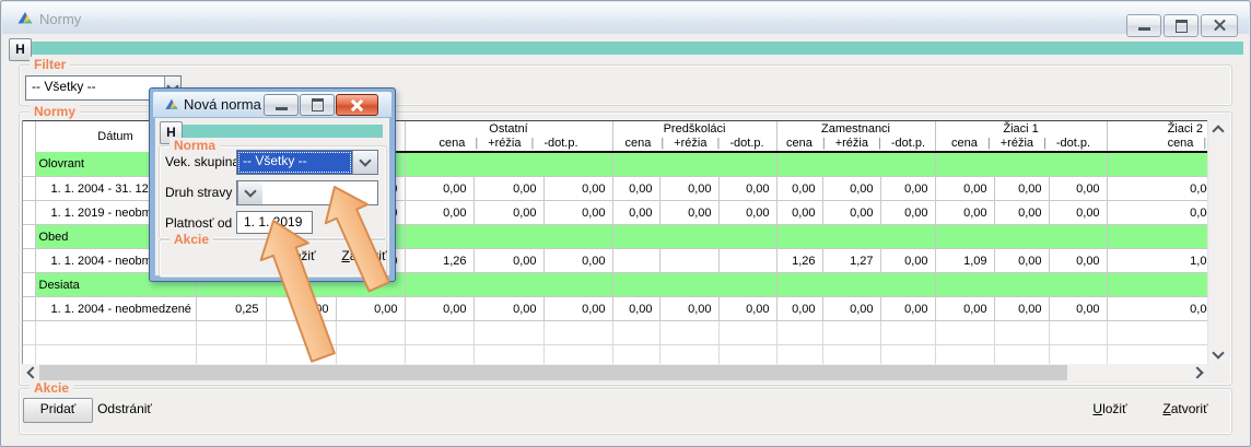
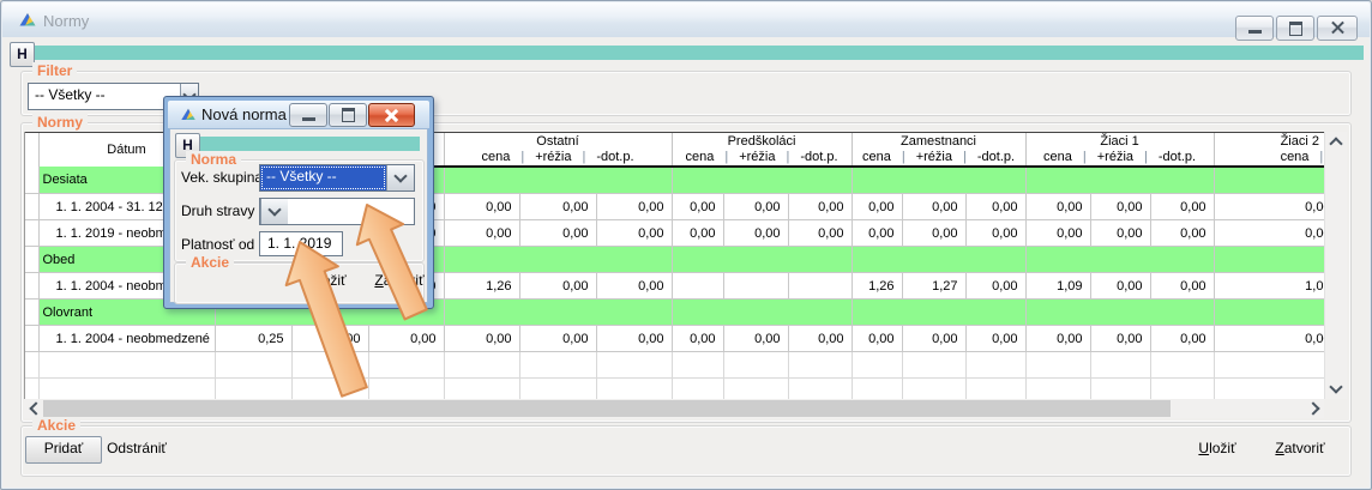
  Normy
  H
  Filter
  -- Všetky --
  Normy
  	Dátum		Ostatní	Predškoláci	Zamestnanci	Žiaci 1	Žiaci 2
  	cena | +réžia | -dot.p.	cena | +réžia | -dot.p.	cena | +réžia | -dot.p.	cena | +réžia | -dot.p.	cena |
- 	Olovrant
+ 	Desiata
  	1. 1. 2004 - 31. 12				0,00	0,00	0,00	0,00	0,00	0,00	0,00	0,00	0,00	0,00	0,00	0,00	0,0
  	1. 1. 2019 - neobm				0,00	0,00	0,00	0,00	0,00	0,00	0,00	0,00	0,00	0,00	0,00	0,00	0,0
  	Obed
  	1. 1. 2004 - neobm				1,26	0,00	0,00				1,26	1,27	0,00	1,09	0,00	0,00	1,0
- 	Desiata
+ 	Olovrant
  	1. 1. 2004 - neobmedzené	0,25	0	0,00	0,00	0,00	0,00	0,00	0,00	0,00	0,00	0,00	0,00	0,00	0,00	0,00	0,0
  Akcie
  Pridať
  Odstrániť
  Uložiť
  Zatvoriť
  Nová norma
  H
  Norma
  Vek. skupin
  -- Všetky --
  Druh stravy
  Platnosť od
  1. 1.019
  Akcie
